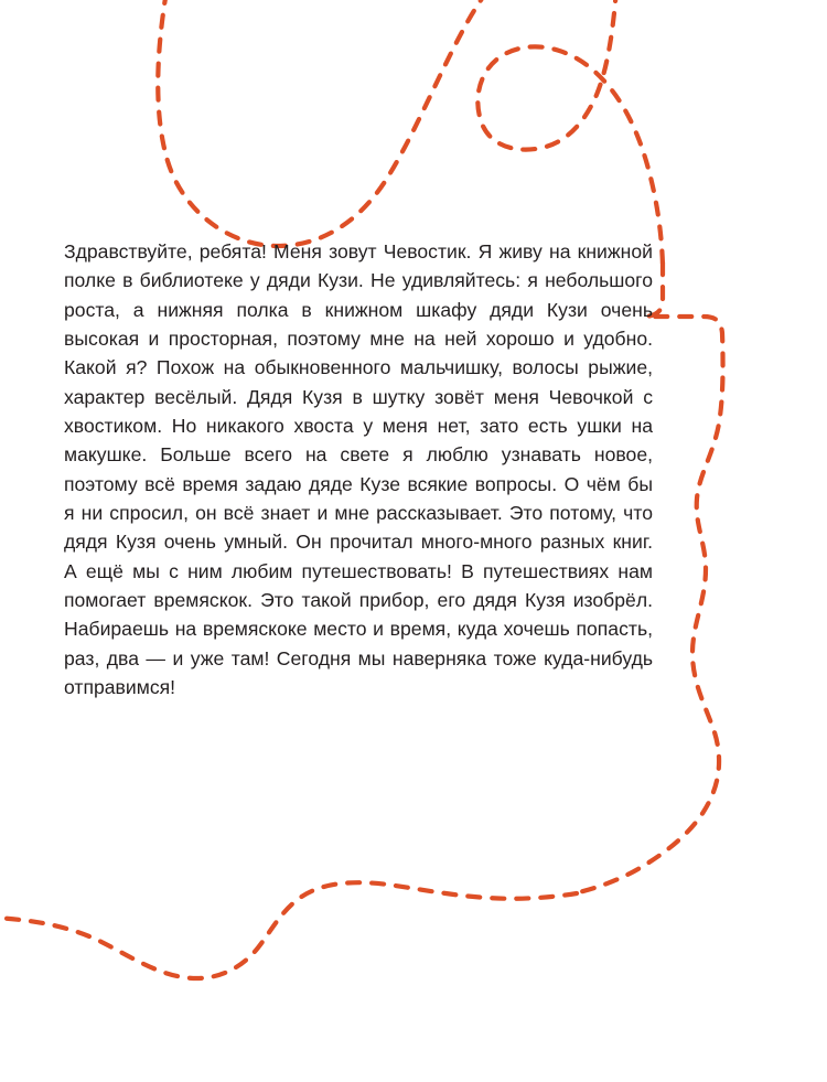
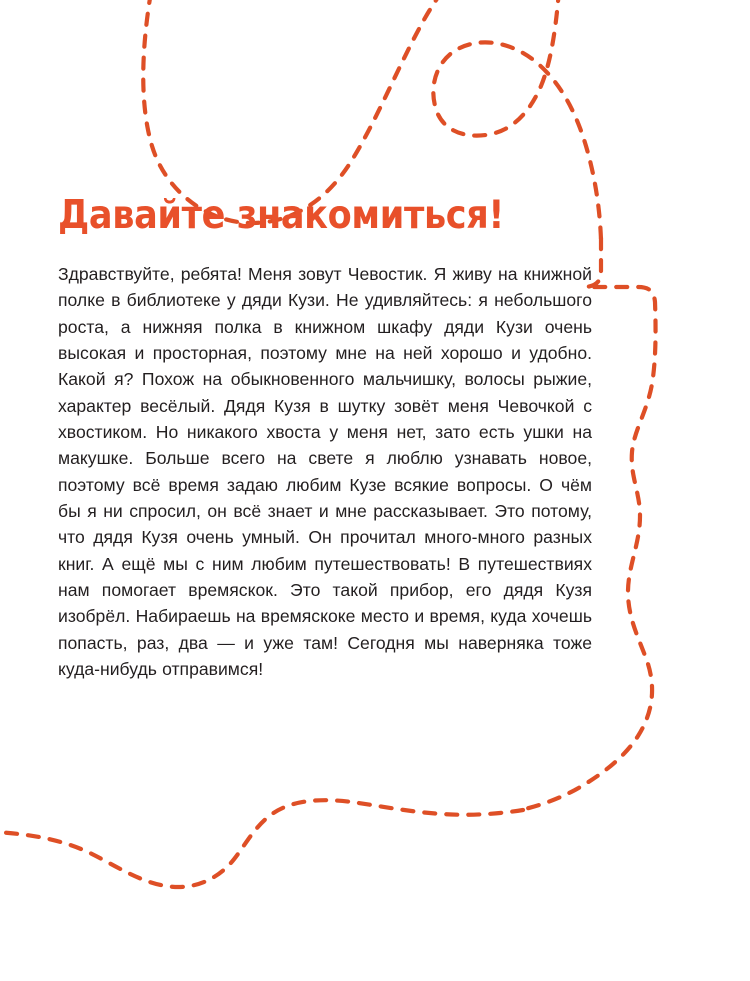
+ Давайте знакомиться!
- Здравствуйте, ребята! Меня зовут Чевостик. Я живу на книжной полке в библиотеке у дяди Кузи. Не удивляйтесь: я небольшого роста, а нижняя полка в книжном шкафу дяди Кузи очень высокая и просторная, поэтому мне на ней хорошо и удобно. Какой я? Похож на обыкновенного мальчишку, волосы рыжие, характер весёлый. Дядя Кузя в шутку зовёт меня Чевочкой с хвостиком. Но никакого хвоста у меня нет, зато есть ушки на макушке. Больше всего на свете я люблю узнавать новое, поэтому всё время задаю дяде Кузе всякие вопросы. О чём бы я ни спросил, он всё знает и мне рассказывает. Это потому, что дядя Кузя очень умный. Он прочитал много-много разных книг. А ещё мы с ним любим путешествовать! В путешествиях нам помогает времяскок. Это такой прибор, его дядя Кузя изобрёл. Набираешь на времяскоке место и время, куда хочешь попасть, раз, два — и уже там! Сегодня мы наверняка тоже куда-нибудь отправимся!
+ Здравствуйте, ребята! Меня зовут Чевостик. Я живу на книжной полке в библиотеке у дяди Кузи. Не удивляйтесь: я небольшого роста, а нижняя полка в книжном шкафу дяди Кузи очень высокая и просторная, поэтому мне на ней хорошо и удобно. Какой я? Похож на обыкновенного мальчишку, волосы рыжие, характер весёлый. Дядя Кузя в шутку зовёт меня Чевочкой с хвостиком. Но никакого хвоста у меня нет, зато есть ушки на макушке. Больше всего на свете я люблю узнавать новое, поэтому всё время задаю любим Кузе всякие вопросы. О чём бы я ни спросил, он всё знает и мне рассказывает. Это потому, что дядя Кузя очень умный. Он прочитал много-много разных книг. А ещё мы с ним любим путешествовать! В путешествиях нам помогает времяскок. Это такой прибор, его дядя Кузя изобрёл. Набираешь на времяскоке место и время, куда хочешь попасть, раз, два — и уже там! Сегодня мы наверняка тоже куда-нибудь отправимся!
